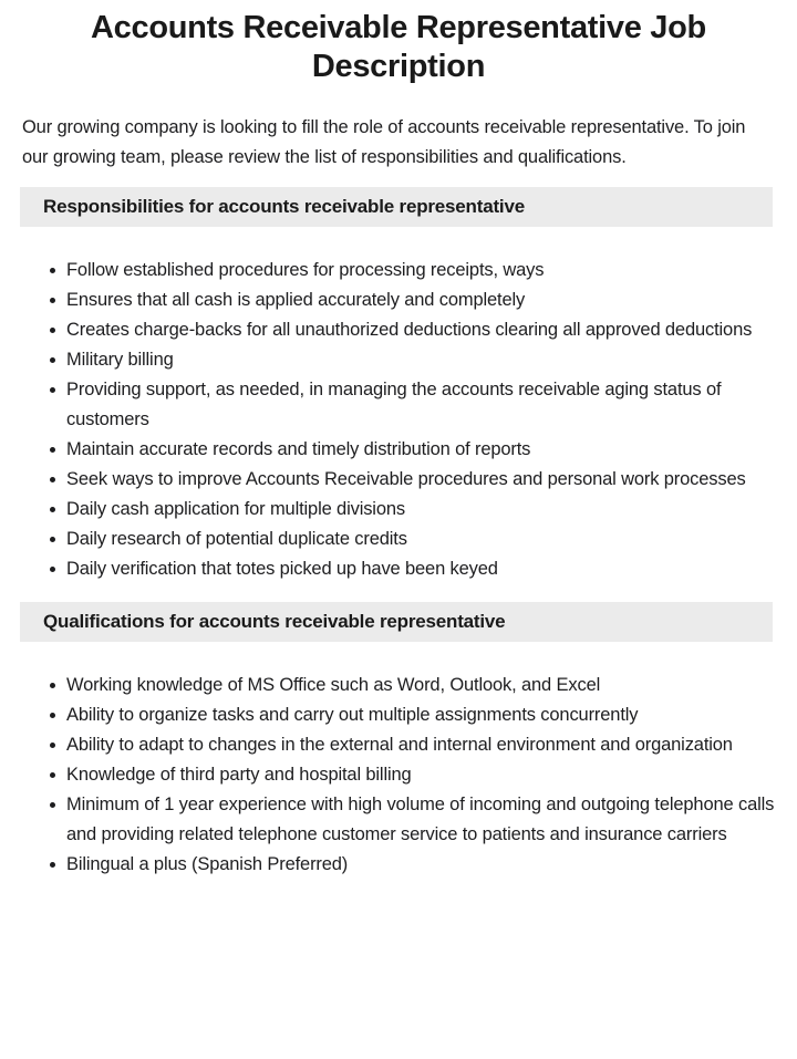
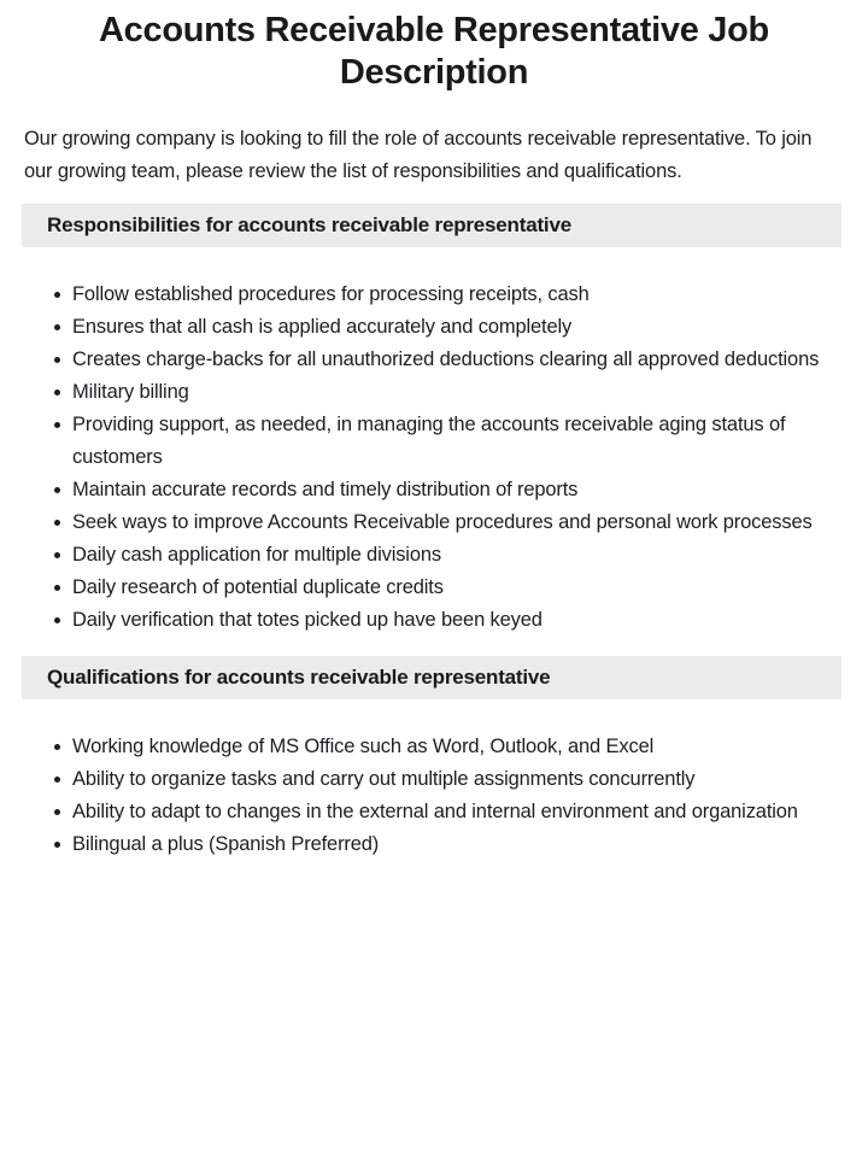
  Accounts Receivable Representative Job Description
  Our growing company is looking to fill the role of accounts receivable representative. To join our growing team, please review the list of responsibilities and qualifications.
  Responsibilities for accounts receivable representative
- Follow established procedures for processing receipts, ways
+ Follow established procedures for processing receipts, cash
  Ensures that all cash is applied accurately and completely
  Creates charge-backs for all unauthorized deductions clearing all approved deductions
  Military billing
  Providing support, as needed, in managing the accounts receivable aging status of customers
  Maintain accurate records and timely distribution of reports
  Seek ways to improve Accounts Receivable procedures and personal work processes
  Daily cash application for multiple divisions
  Daily research of potential duplicate credits
  Daily verification that totes picked up have been keyed
  Qualifications for accounts receivable representative
  Working knowledge of MS Office such as Word, Outlook, and Excel
  Ability to organize tasks and carry out multiple assignments concurrently
  Ability to adapt to changes in the external and internal environment and organization
- Knowledge of third party and hospital billing
- Minimum of 1 year experience with high volume of incoming and outgoing telephone calls and providing related telephone customer service to patients and insurance carriers
  Bilingual a plus (Spanish Preferred)
